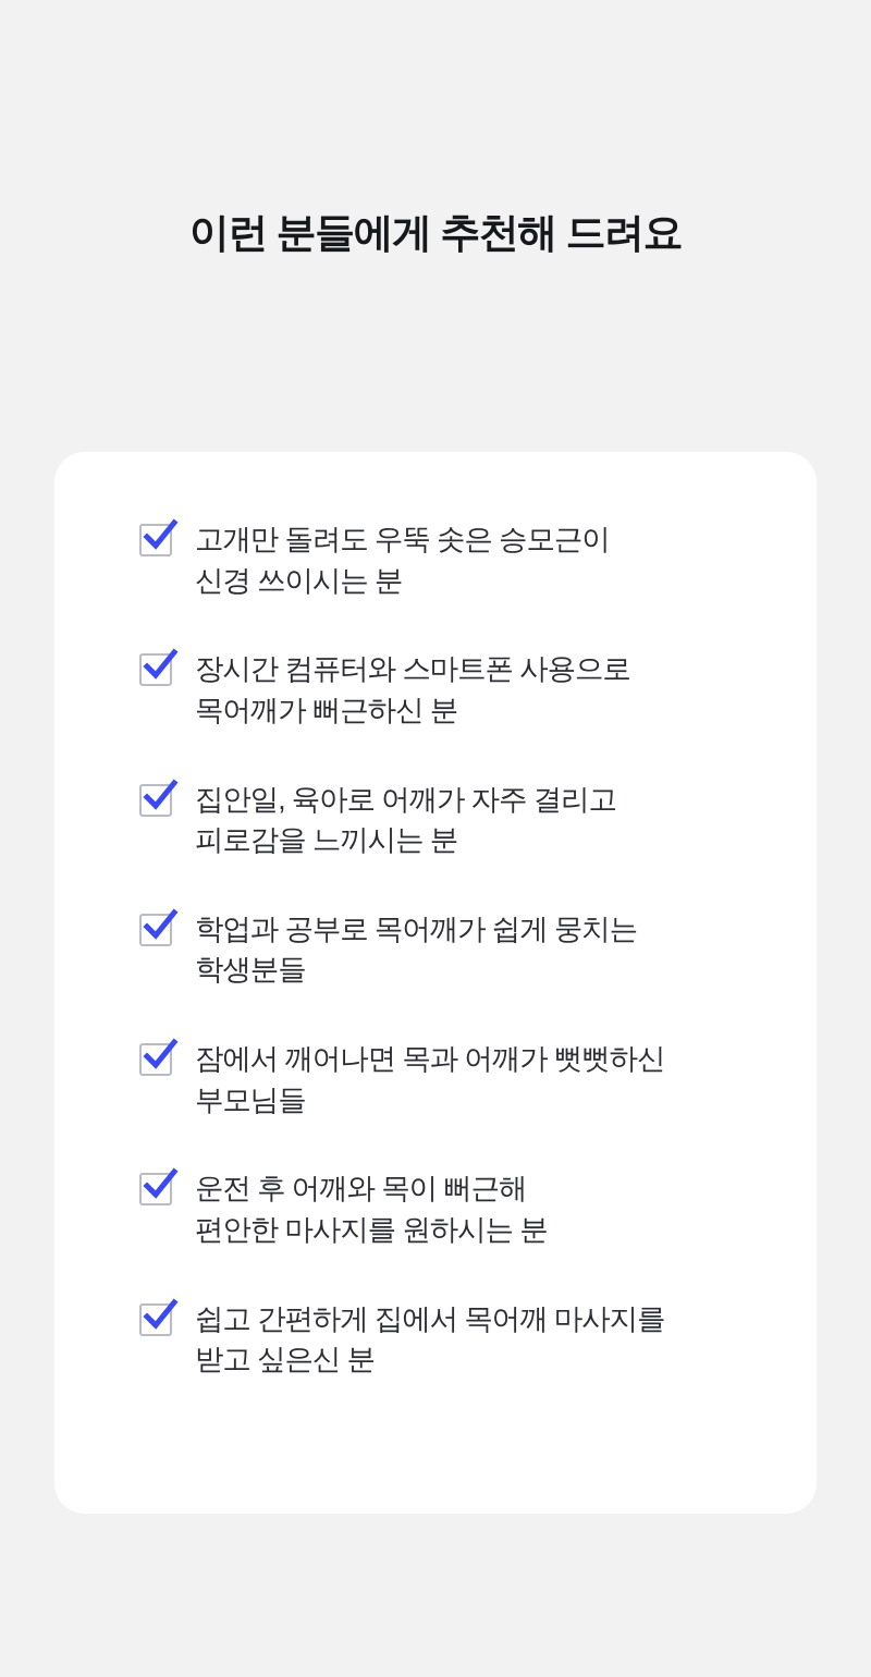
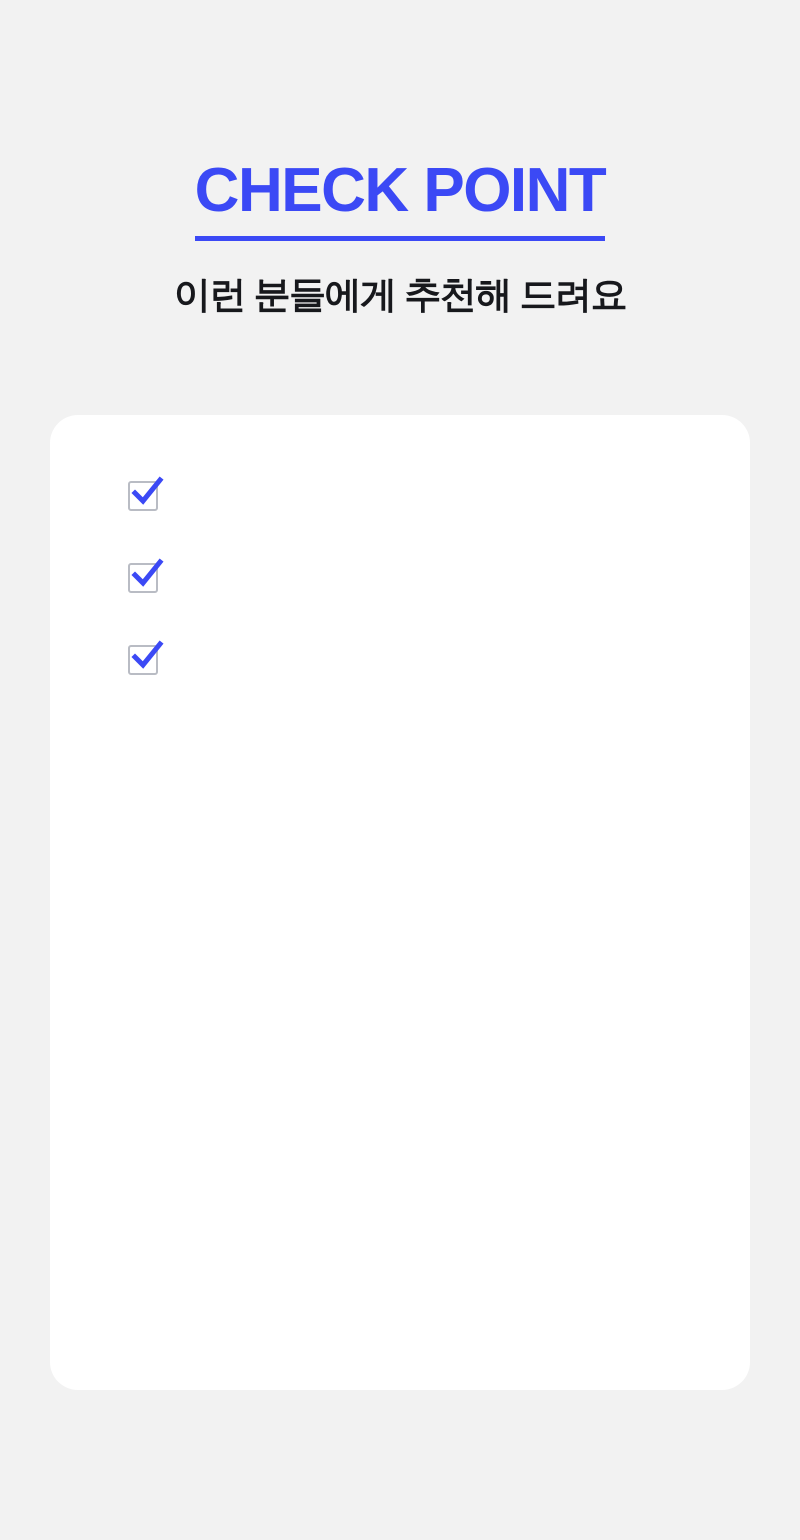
+ CHECK POINT
  이런 분들에게 추천해 드려요
- 고개만 돌려도 우뚝 솟은 승모근이
- 신경 쓰이시는 분
- 장시간 컴퓨터와 스마트폰 사용으로
- 목어깨가 뻐근하신 분
- 집안일, 육아로 어깨가 자주 결리고
- 피로감을 느끼시는 분
- 학업과 공부로 목어깨가 쉽게 뭉치는
- 학생분들
- 잠에서 깨어나면 목과 어깨가 뻣뻣하신
- 부모님들
- 운전 후 어깨와 목이 뻐근해
- 편안한 마사지를 원하시는 분
- 쉽고 간편하게 집에서 목어깨 마사지를
- 받고 싶은신 분
